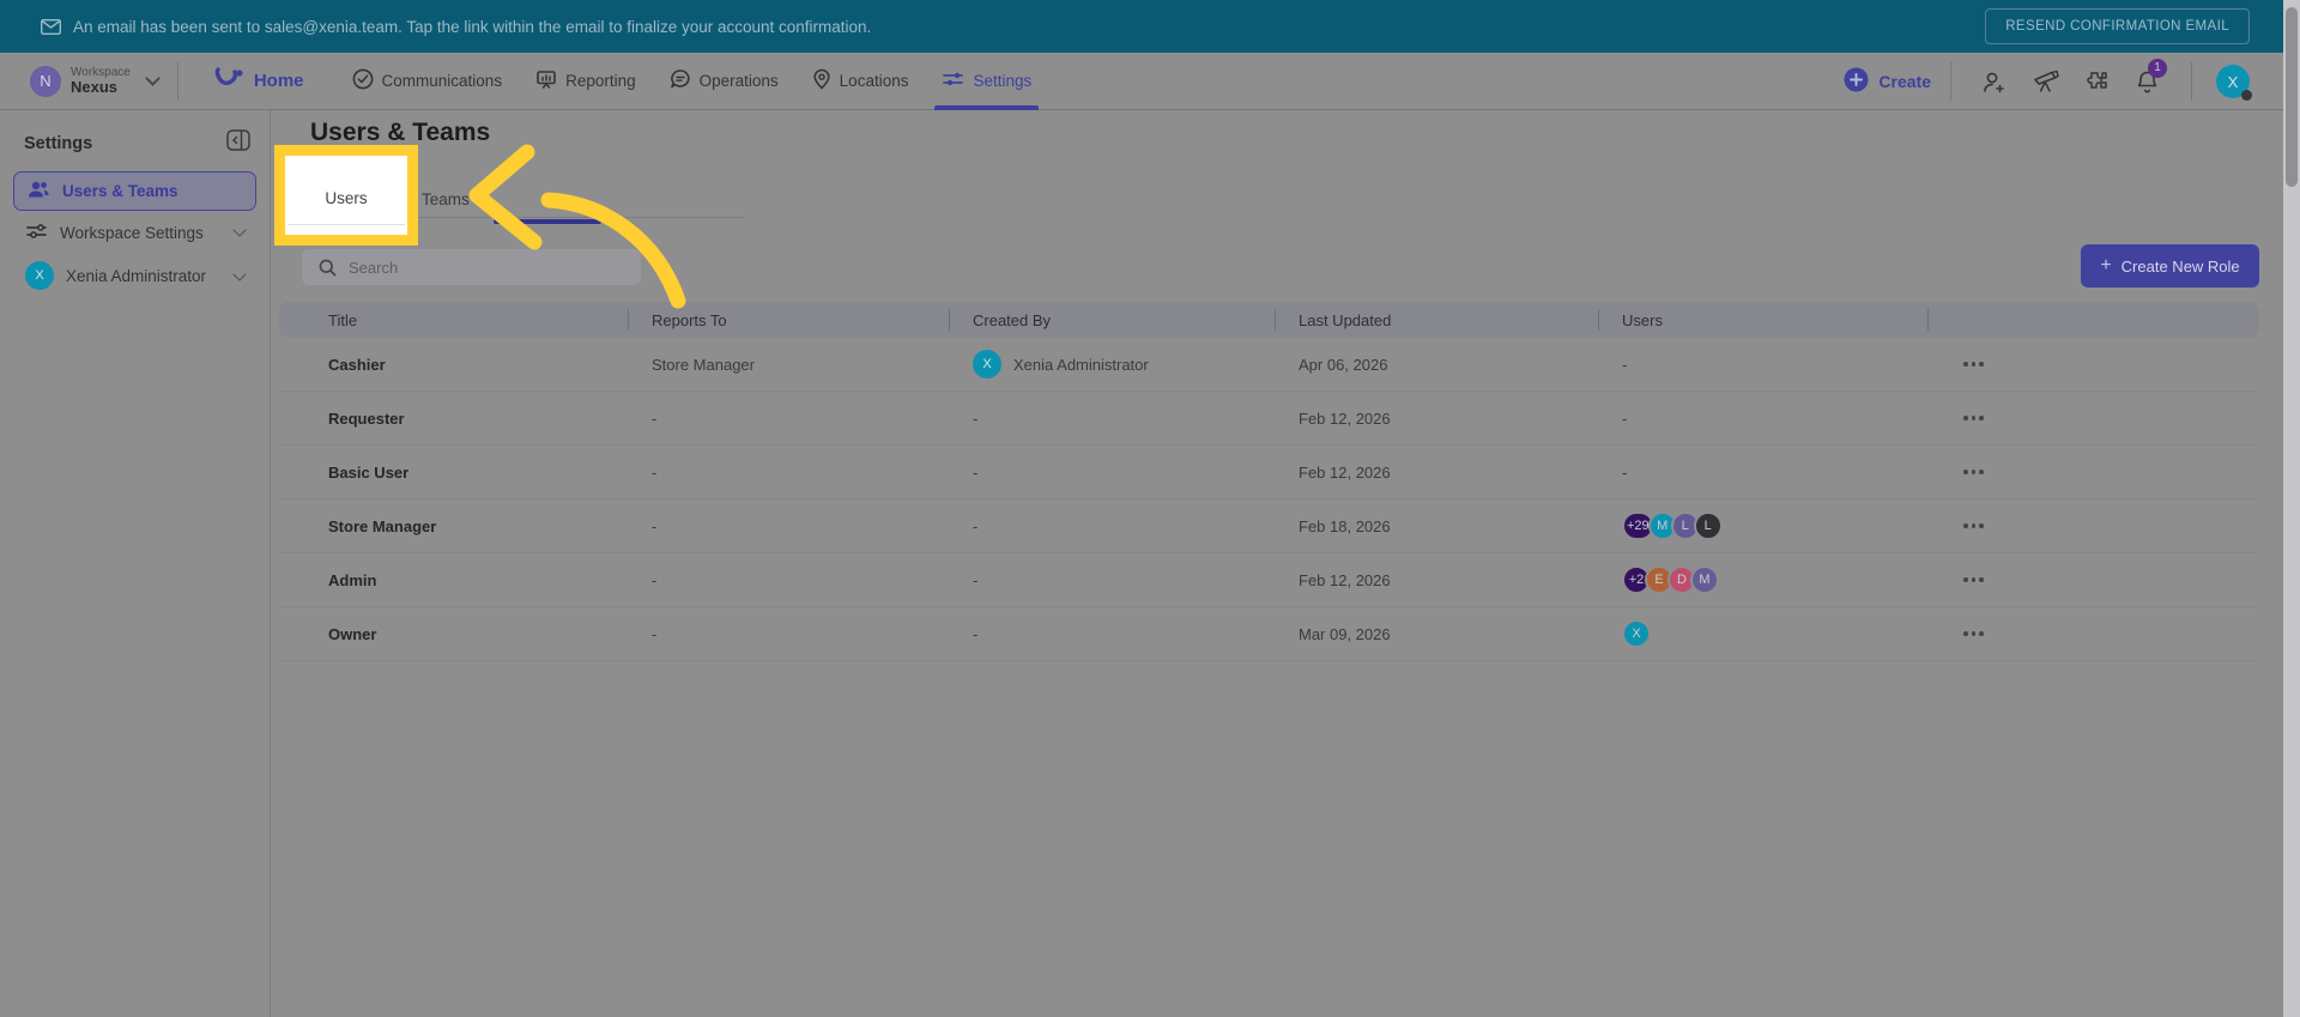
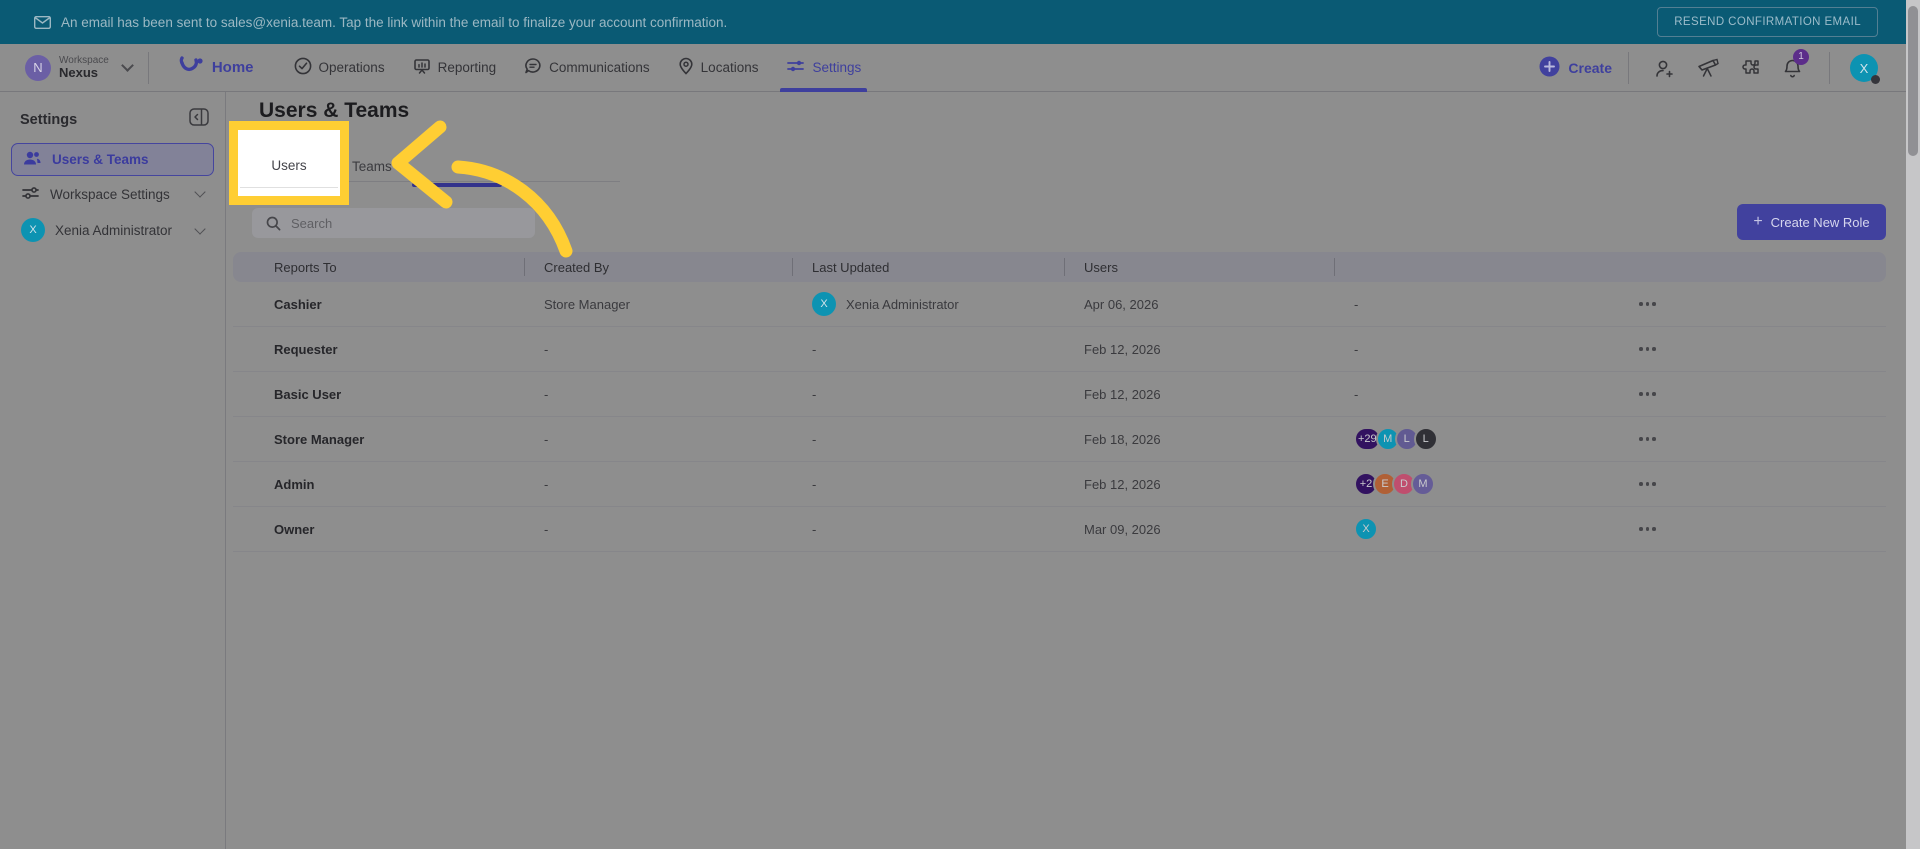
  An email has been sent to sales@xenia.team. Tap the link within the email to finalize your account confirmation.
  RESEND CONFIRMATION EMAIL
  N
  Workspace
  Nexus
  Home
- Communications
+ Operations
  Reporting
- Operations
+ Communications
  Locations
  Settings
  Create
  1
  X
  Settings
  Users & Teams
  Workspace Settings
  X
  Xenia Administrator
  Users & Teams
  Teams
  Search
  +
  Create New Role
- Title
  Reports To
  Created By
  Last Updated
  Users
  Cashier
  Store Manager
  X
  Xenia Administrator
  Apr 06, 2026
  -
  Requester
  -
  -
  Feb 12, 2026
  -
  Basic User
  -
  -
  Feb 12, 2026
  -
  Store Manager
  -
  -
  Feb 18, 2026
  +29
  M
  L
  L
  Admin
  -
  -
  Feb 12, 2026
  +2
  E
  D
  M
  Owner
  -
  -
  Mar 09, 2026
  X
  Users
